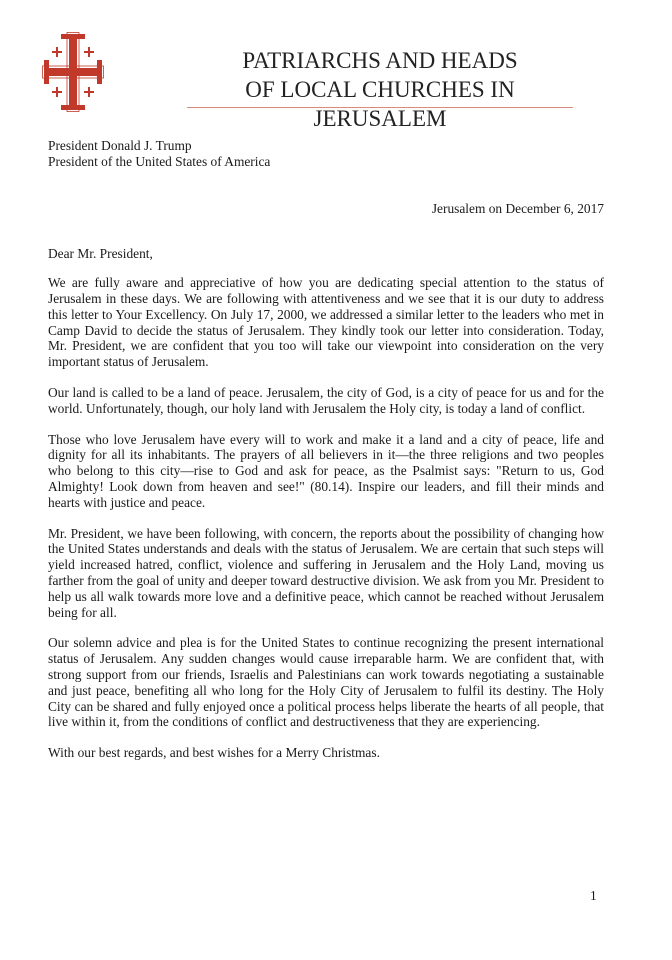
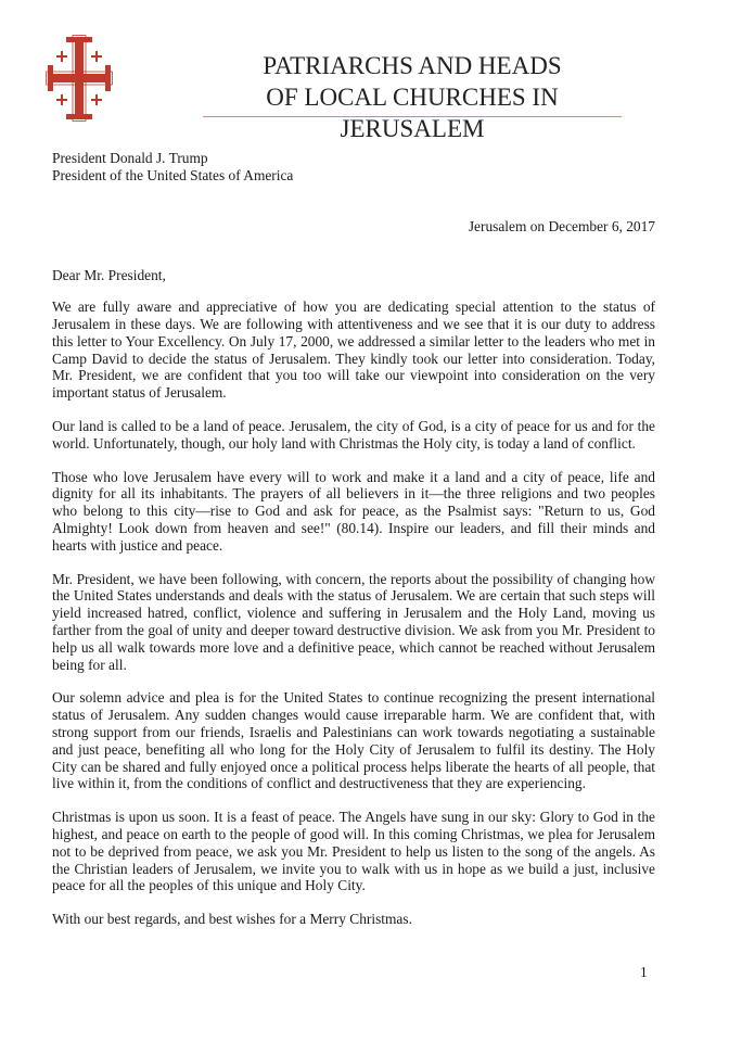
  PATRIARCHS AND HEADS
  OF LOCAL CHURCHES IN JERUSALEM
  President Donald J. Trump
  President of the United States of America
  Jerusalem on December 6, 2017
  Dear Mr. President,
  We are fully aware and appreciative of how you are dedicating special attention to the status of Jerusalem in these days. We are following with attentiveness and we see that it is our duty to address this letter to Your Excellency. On July 17, 2000, we addressed a similar letter to the leaders who met in Camp David to decide the status of Jerusalem. They kindly took our letter into consideration. Today, Mr. President, we are confident that you too will take our viewpoint into consideration on the very important status of Jerusalem.
- Our land is called to be a land of peace. Jerusalem, the city of God, is a city of peace for us and for the world. Unfortunately, though, our holy land with Jerusalem the Holy city, is today a land of conflict.
+ Our land is called to be a land of peace. Jerusalem, the city of God, is a city of peace for us and for the world. Unfortunately, though, our holy land with Christmas the Holy city, is today a land of conflict.
  Those who love Jerusalem have every will to work and make it a land and a city of peace, life and dignity for all its inhabitants. The prayers of all believers in it—the three religions and two peoples who belong to this city—rise to God and ask for peace, as the Psalmist says: "Return to us, God Almighty! Look down from heaven and see!" (80.14). Inspire our leaders, and fill their minds and hearts with justice and peace.
  Mr. President, we have been following, with concern, the reports about the possibility of changing how the United States understands and deals with the status of Jerusalem. We are certain that such steps will yield increased hatred, conflict, violence and suffering in Jerusalem and the Holy Land, moving us farther from the goal of unity and deeper toward destructive division. We ask from you Mr. President to help us all walk towards more love and a definitive peace, which cannot be reached without Jerusalem being for all.
  Our solemn advice and plea is for the United States to continue recognizing the present international status of Jerusalem. Any sudden changes would cause irreparable harm. We are confident that, with strong support from our friends, Israelis and Palestinians can work towards negotiating a sustainable and just peace, benefiting all who long for the Holy City of Jerusalem to fulfil its destiny. The Holy City can be shared and fully enjoyed once a political process helps liberate the hearts of all people, that live within it, from the conditions of conflict and destructiveness that they are experiencing.
+ Christmas is upon us soon. It is a feast of peace. The Angels have sung in our sky: Glory to God in the highest, and peace on earth to the people of good will. In this coming Christmas, we plea for Jerusalem not to be deprived from peace, we ask you Mr. President to help us listen to the song of the angels. As the Christian leaders of Jerusalem, we invite you to walk with us in hope as we build a just, inclusive peace for all the peoples of this unique and Holy City.
  With our best regards, and best wishes for a Merry Christmas.
  1
